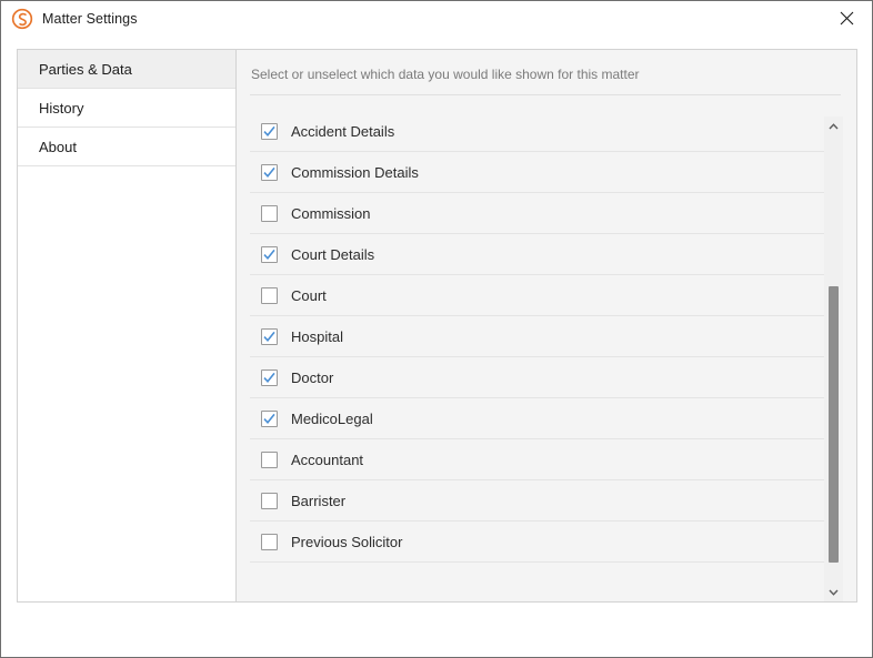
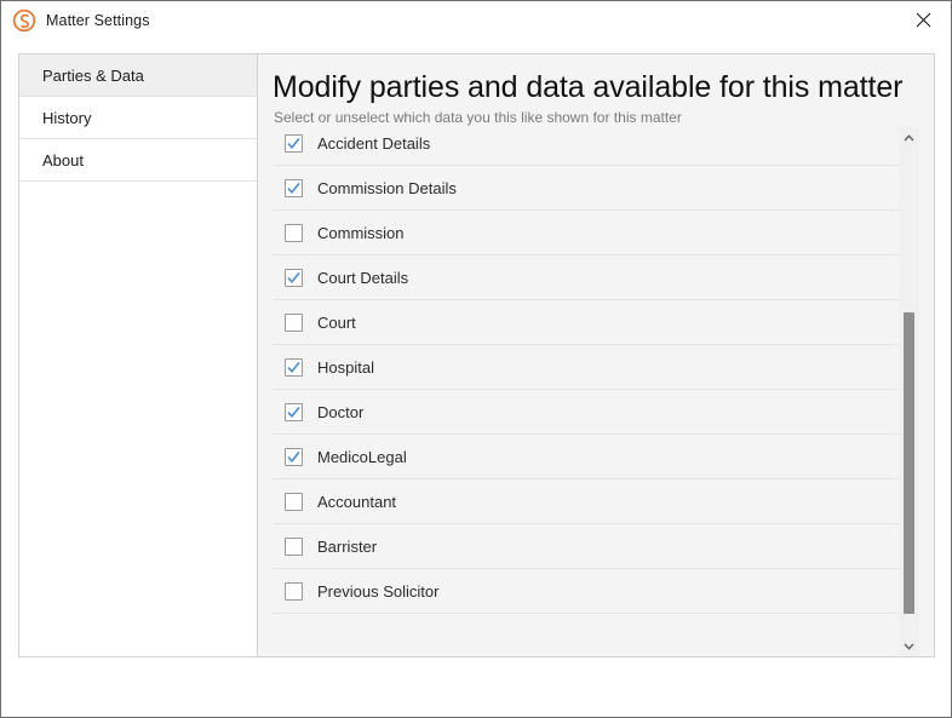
  Matter Settings
  Parties & Data
  History
  About
+ Modify parties and data available for this matter
- Select or unselect which data you would like shown for this matter
+ Select or unselect which data you this like shown for this matter
  Accident Details
  Commission Details
  Commission
  Court Details
  Court
  Hospital
  Doctor
  MedicoLegal
  Accountant
  Barrister
  Previous Solicitor
